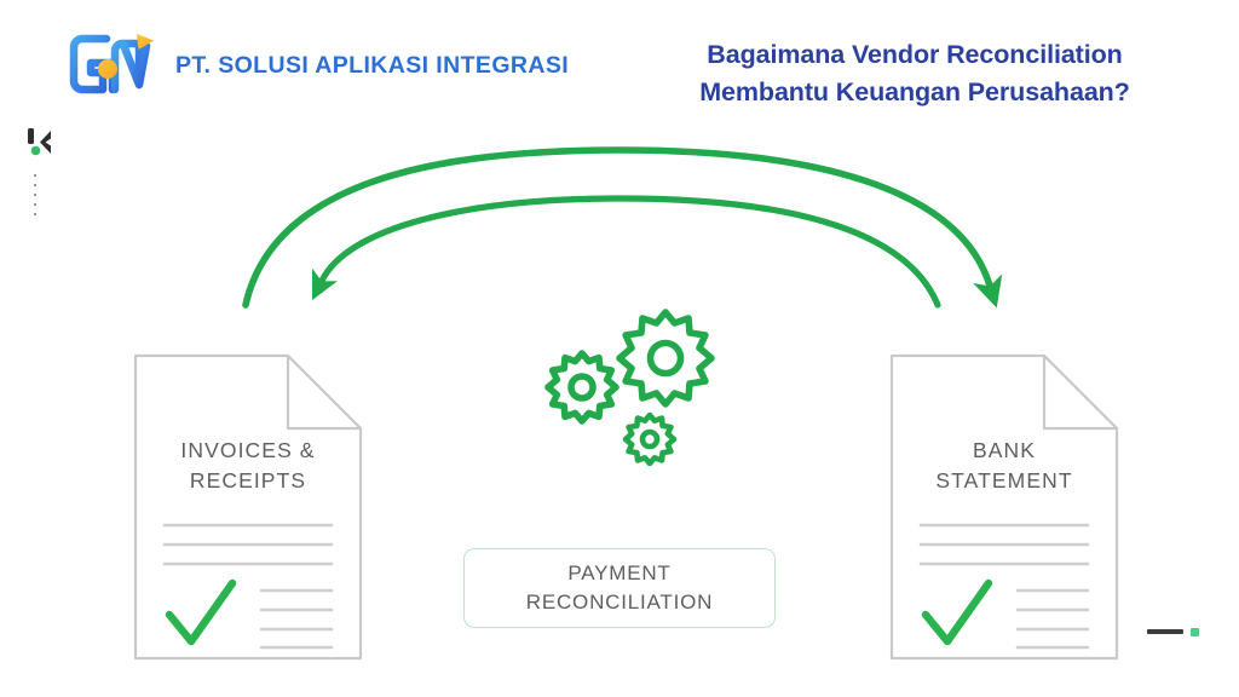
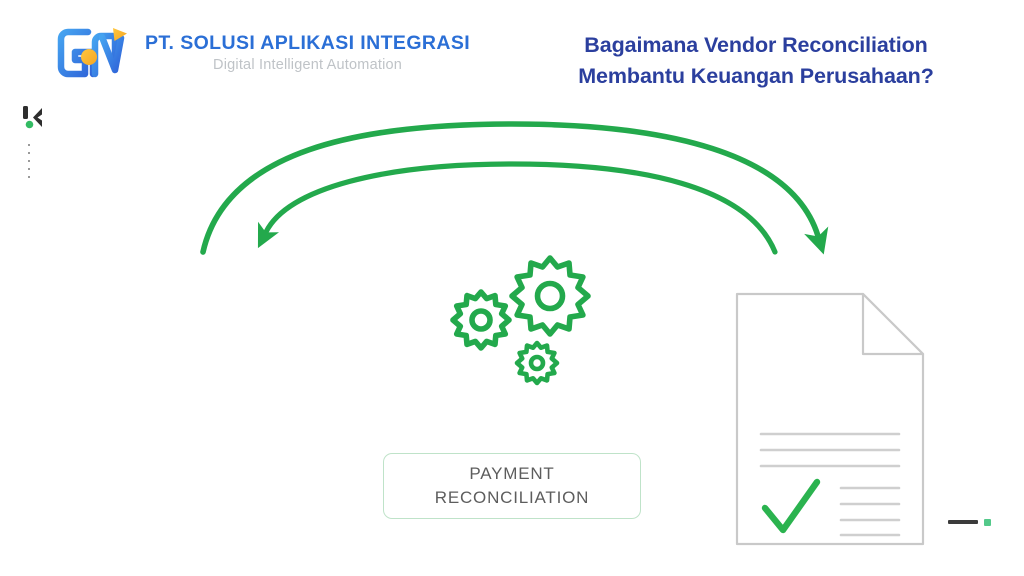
  PT. SOLUSI APLIKASI INTEGRASI
+ Digital Intelligent Automation
  Bagaimana Vendor Reconciliation
  Membantu Keuangan Perusahaan?
- INVOICES &
- RECEIPTS
- BANK
- STATEMENT
  PAYMENT
  RECONCILIATION
